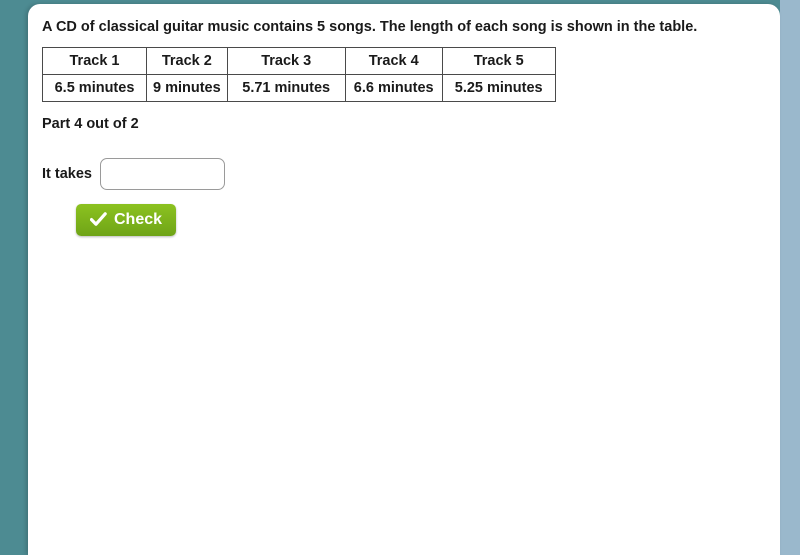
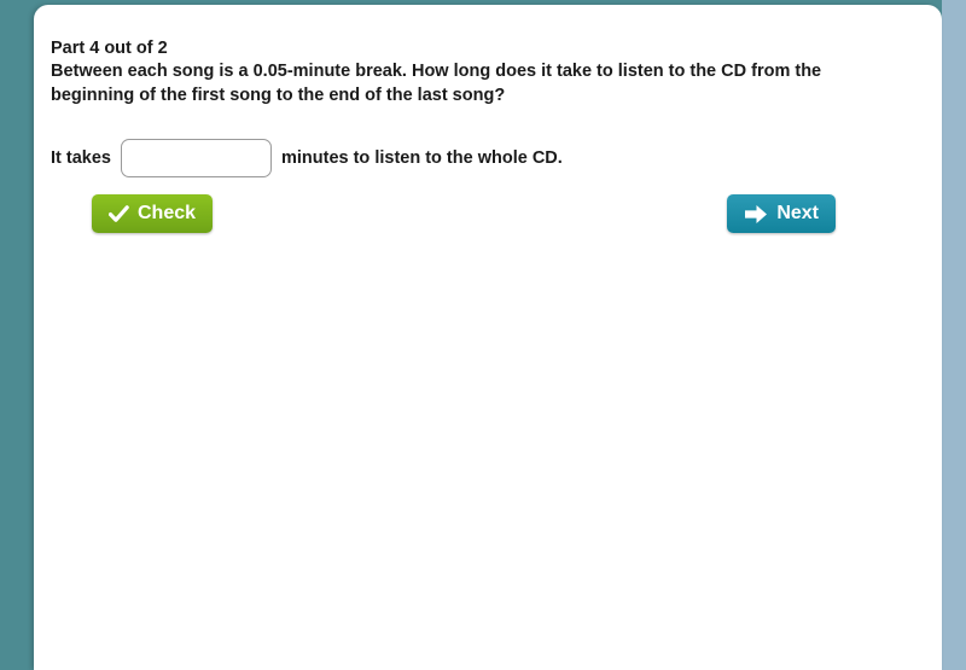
- A CD of classical guitar music contains 5 songs. The length of each song is shown in the table.
- Track 1	Track 2	Track 3	Track 4	Track 5
- 6.5 minutes	9 minutes	5.71 minutes	6.6 minutes	5.25 minutes
  Part 4 out of 2
+ Between each song is a 0.05-minute break. How long does it take to listen to the CD from the beginning of the first song to the end of the last song?
  It takes
+ minutes to listen to the whole CD.
  Check
+ Next
